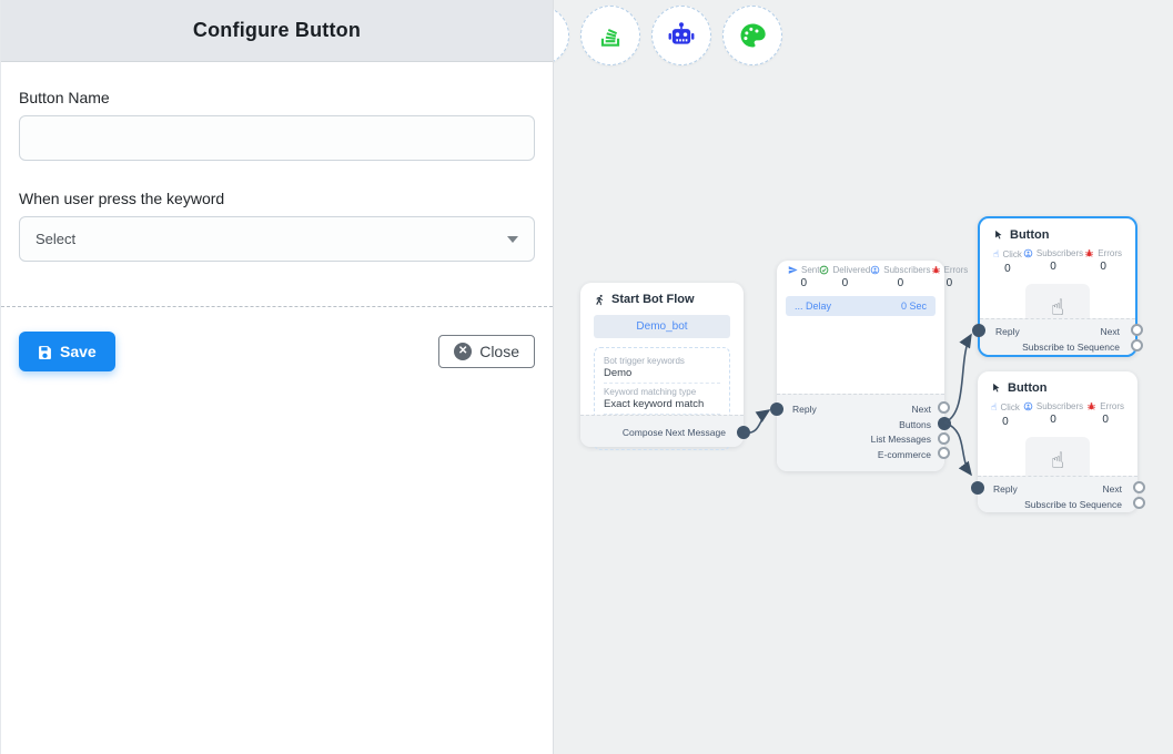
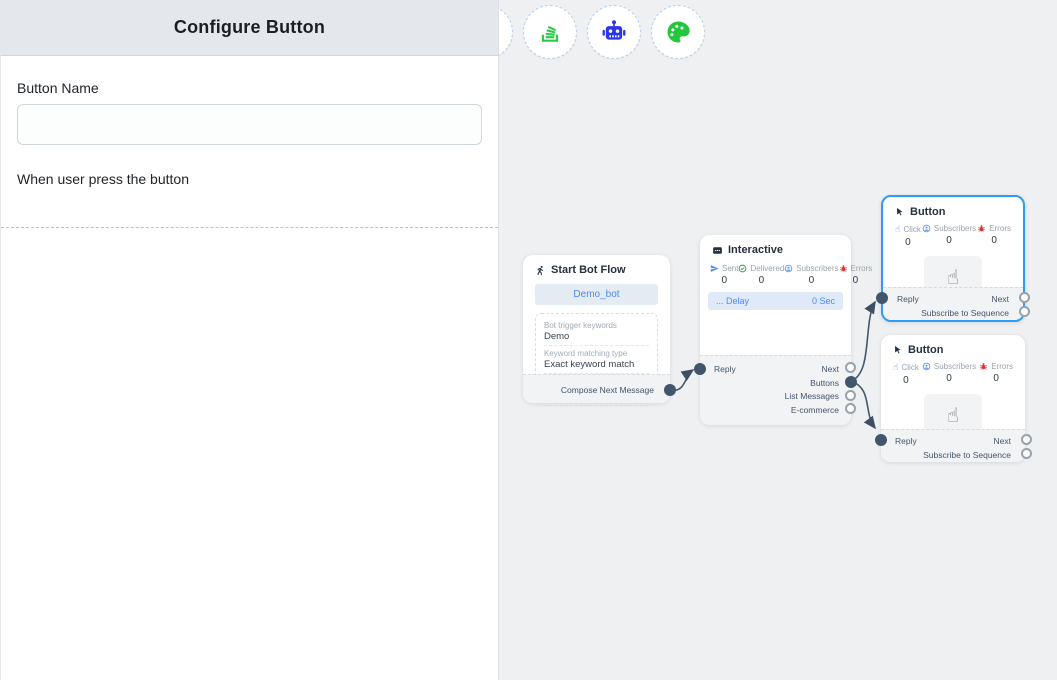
  Configure Button
  Button Name
- When user press the keyword
+ When user press the button
- Select
- Save
- ✕
- Close
  Start Bot Flow
  Demo_bot
  Bot trigger keywords
  Demo
  Keyword matching type
  Exact keyword match
  Compose Next Message
+ Interactive
  Sent
  0
  Delivered
  0
  Subscribers
  0
  Errors
  0
  ... Delay
  0 Sec
  Reply
  Next
  Buttons
  List Messages
  E-commerce
  Button
  ☝
  Click
  0
  Subscribers
  0
  Errors
  0
  ☝
  Reply
  Next
  Subscribe to Sequence
  Button
  ☝
  Click
  0
  Subscribers
  0
  Errors
  0
  ☝
  Reply
  Next
  Subscribe to Sequence
